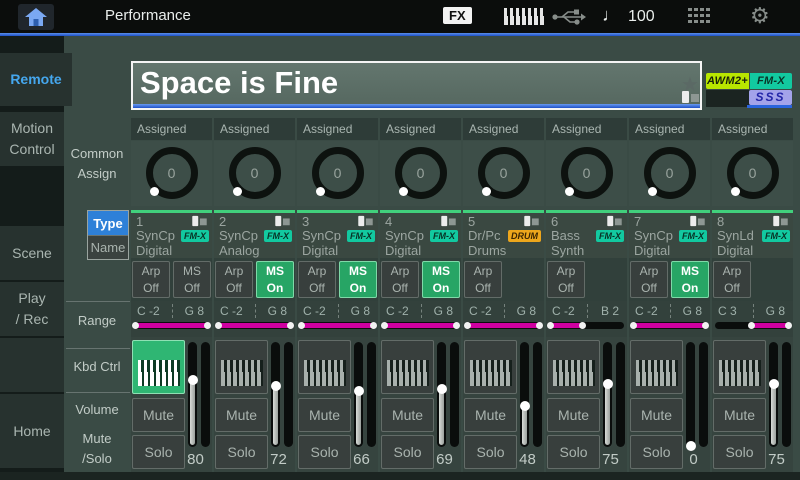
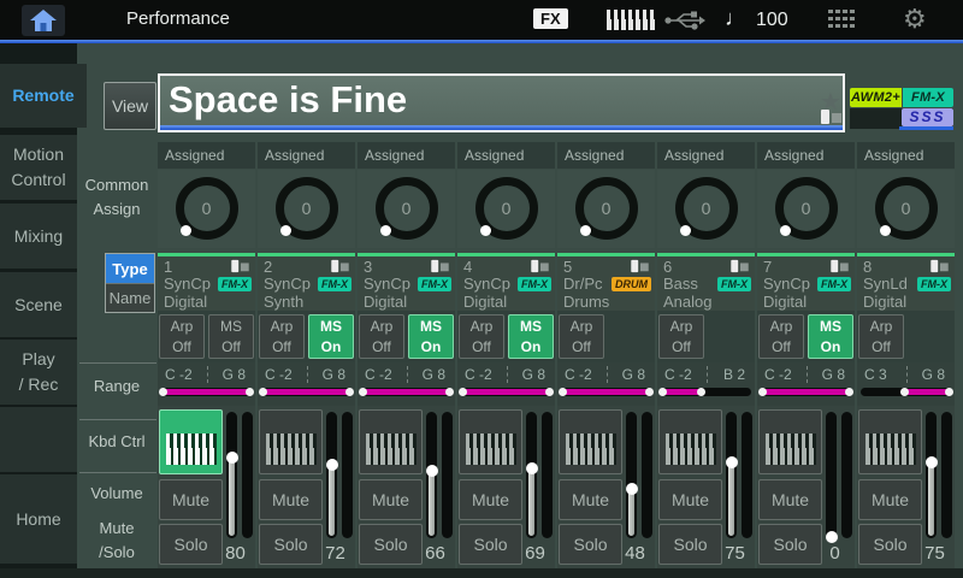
  Performance
  FX
  ♩ 100
  ⚙
  Remote
  Motion
  Control
+ Mixing
  Scene
  Play
  / Rec
  Home
+ View
  Space is Fine
  ★
  AWM2+
  FM-X
  SSS
  Common
  Assign
  Type
  Name
  Range
  Kbd Ctrl
  Volume
  Mute
  /Solo
  Assigned
  0
  Assigned
  0
  Assigned
  0
  Assigned
  0
  Assigned
  0
  Assigned
  0
  Assigned
  0
  Assigned
  0
  1
  SynCp
  FM-X
  Digital
  Arp
  Off
  MS
  Off
  C -2
  G 8
  Mute
  Solo
  80
  2
  SynCp
  FM-X
- Analog
+ Synth
  Arp
  Off
  MS
  On
  C -2
  G 8
  Mute
  Solo
  72
  3
  SynCp
  FM-X
  Digital
  Arp
  Off
  MS
  On
  C -2
  G 8
  Mute
  Solo
  66
  4
  SynCp
  FM-X
  Digital
  Arp
  Off
  MS
  On
  C -2
  G 8
  Mute
  Solo
  69
  5
  Dr/Pc
  DRUM
  Drums
  Arp
  Off
  C -2
  G 8
  Mute
  Solo
  48
  6
  Bass
  FM-X
- Synth
+ Analog
  Arp
  Off
  C -2
  B 2
  Mute
  Solo
  75
  7
  SynCp
  FM-X
  Digital
  Arp
  Off
  MS
  On
  C -2
  G 8
  Mute
  Solo
  0
  8
  SynLd
  FM-X
  Digital
  Arp
  Off
  C 3
  G 8
  Mute
  Solo
  75
